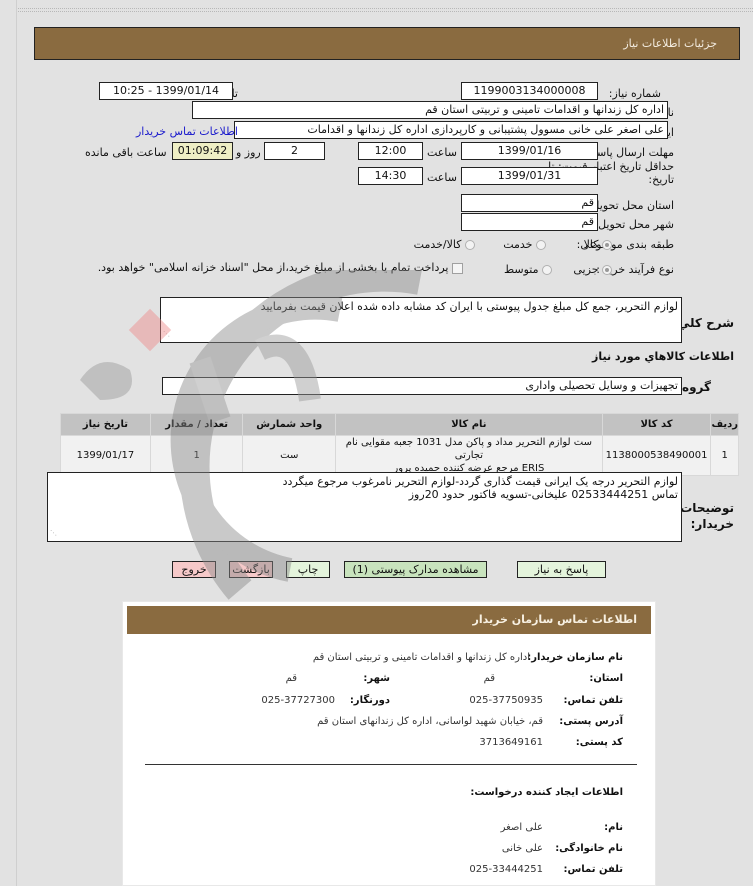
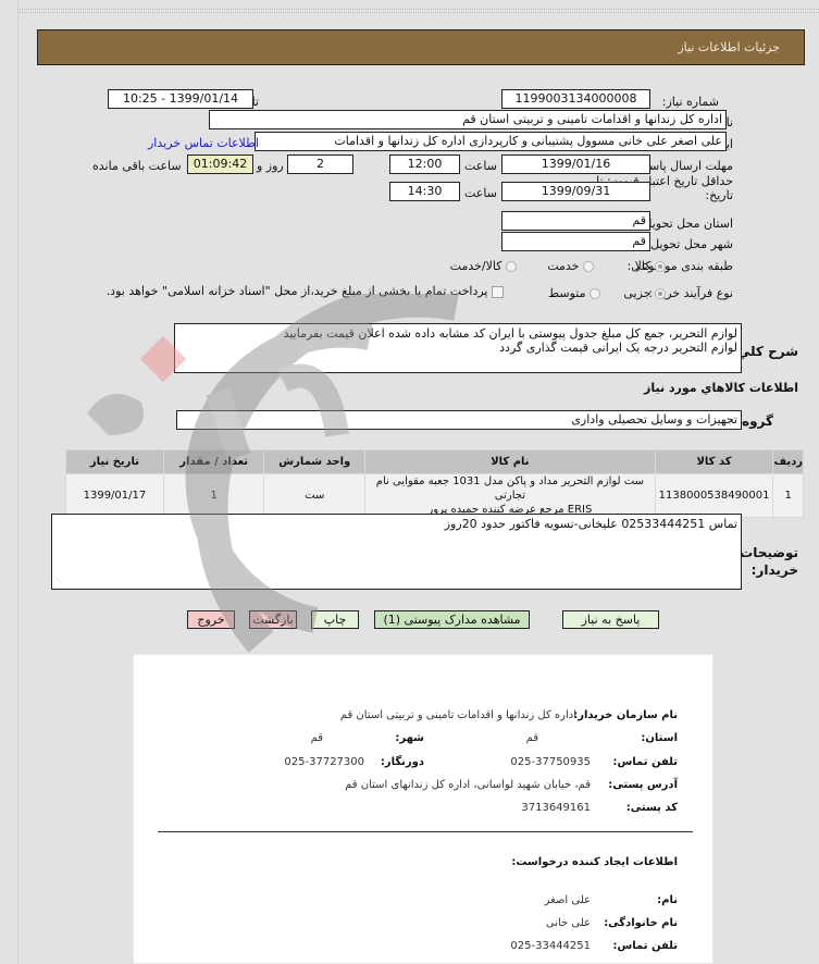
  جزئیات اطلاعات نیاز
  شماره نیاز:
  1199003134000008
  1399/01/14 - 10:25
  اداره کل زندانها و اقدامات تامینی و تربیتی استان قم
  علی اصغر علی خانی مسوول پشتیبانی و کارپردازی اداره کل زندانها و اقدامات
  اطلاعات تماس خریدار
  1399/01/16
  ساعت
  12:00
  2
  روز و
  01:09:42
  ساعت باقی مانده
- 1399/01/31
+ 1399/09/31
  ساعت
  14:30
  استان محل تحوی
  قم
  شهر محل تحویل
  قم
  طبقه بندی مووعی:
  کالا
  خدمت
  کالا/خدمت
  نوع فرآیند خر :
  جزیی
  متوسط
  پرداخت تمام یا بخشی از مبلغ خرید،از محل "اسناد خزانه اسلامی" خواهد بود.
  لوازم التحریر، جمع کل مبلغ جدول پیوستی با ایران کد مشابه داده شده اعلان قیمت بفرمایید
+ لوازم التحریر درجه یک ایرانی قیمت گذاری گردد
  ⋰
  اطلاعات کالاهاي مورد نياز
  تجهیزات و وسایل تحصیلی واداری
  ردیف	کد کالا	نام کالا	واحد شمارش	تعداد / مقدار	تاریخ نیاز
  1	1138000538490001	ست لوازم التحریر مداد و پاکن مدل 1031 جعبه مقوایی نام تجارتی ERIS مرجع عرضه کننده حمیده پرور	ست	1	1399/01/17
  توضیحات
  خریدار:
- لوازم التحریر درجه یک ایرانی قیمت گذاری گردد-لوازم التحریر نامرغوب مرجوع میگردد
  تماس 02533444251 علیخانی-تسویه فاکتور حدود 20روز
  ⋰
  پاسخ به نیاز
  مشاهده مدارک پیوستی (1)
  چاپ
  بازگشت
  خروج
- اطلاعات تماس سازمان خریدار
  نام سازمان خریدار:
  اداره کل زندانها و اقدامات تامینی و تربیتی استان قم
  استان:
  قم
  شهر:
  قم
  تلفن تماس:
  025-37750935
  دورنگار:
  025-37727300
  آدرس پستی:
  قم، خیابان شهید لواسانی، اداره کل زندانهای استان قم
  کد پستی:
  3713649161
  اطلاعات ایجاد کننده درخواست:
  نام:
  علی اصغر
  نام خانوادگی:
  علی خانی
  تلفن تماس:
  025-33444251
